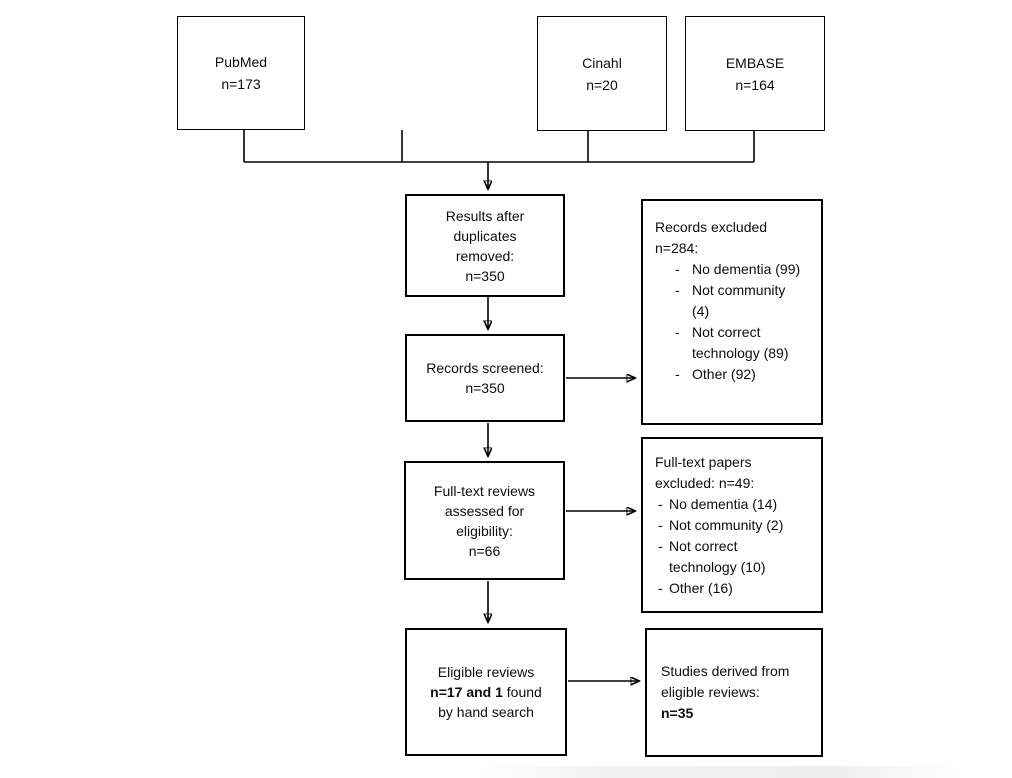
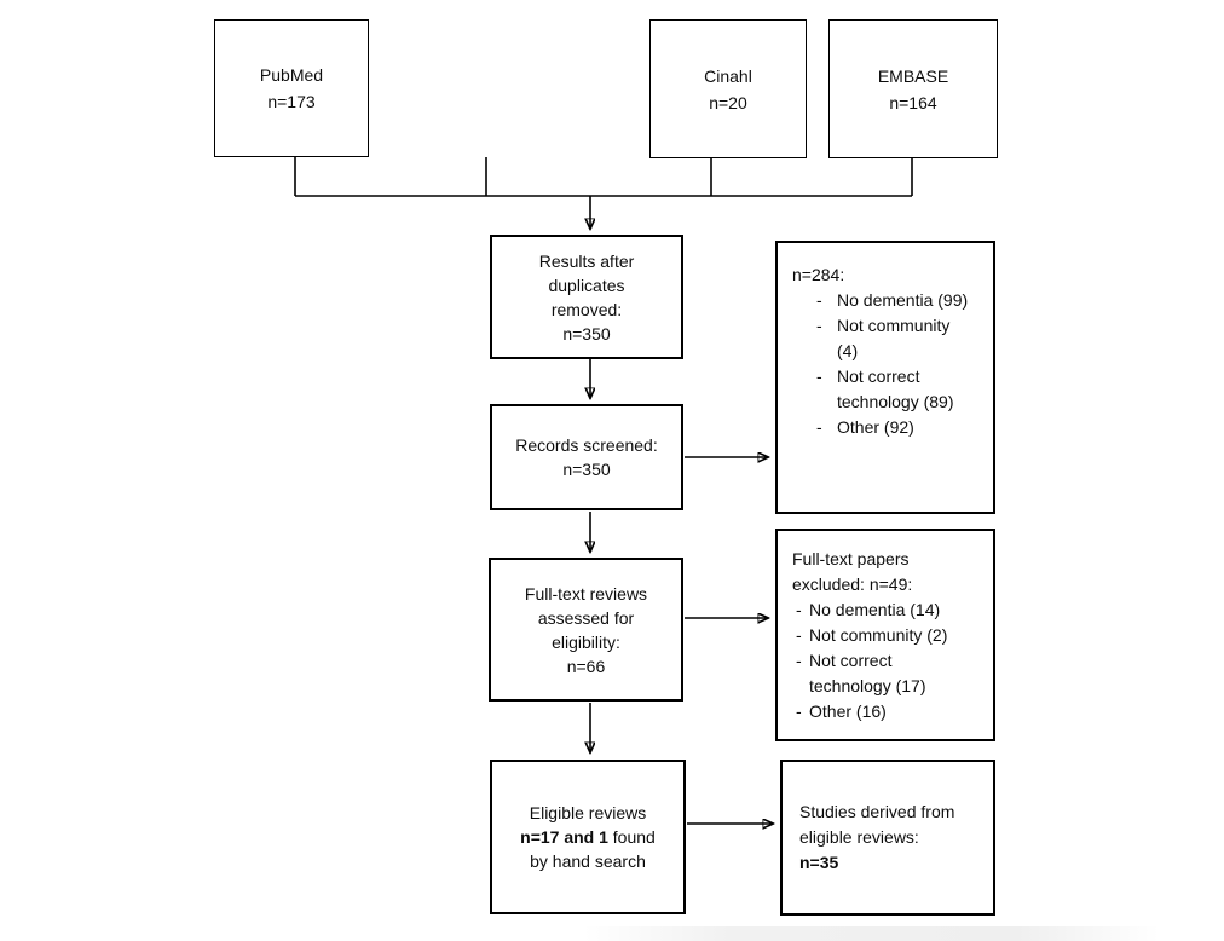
  PubMed
  n=173
  Cinahl
  n=20
  EMBASE
  n=164
  Results after
  duplicates
  removed:
  n=350
- Records excluded
  n=284:
  -
  No dementia (99)
  -
  Not community
  (4)
  -
  Not correct
  technology (89)
  -
  Other (92)
  Records screened:
  n=350
  Full-text reviews
  assessed for
  eligibility:
  n=66
  Full-text papers
  excluded: n=49:
  -
  No dementia (14)
  -
  Not community (2)
  -
  Not correct
- technology (10)
+ technology (17)
  -
  Other (16)
  Eligible reviews
  n=17 and 1 found
  by hand search
  Studies derived from
  eligible reviews:
  n=35
